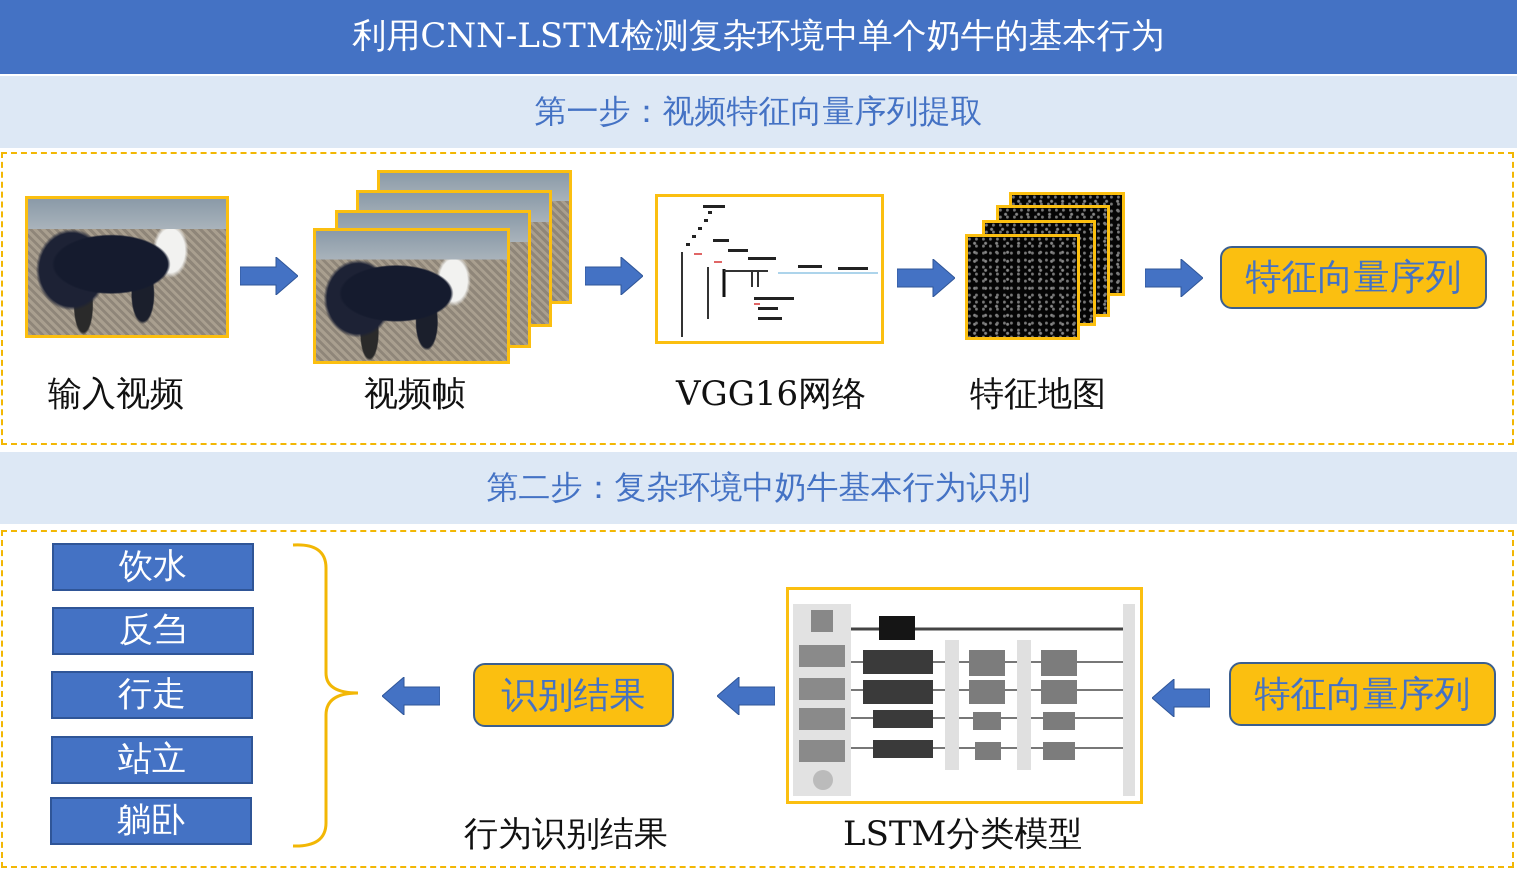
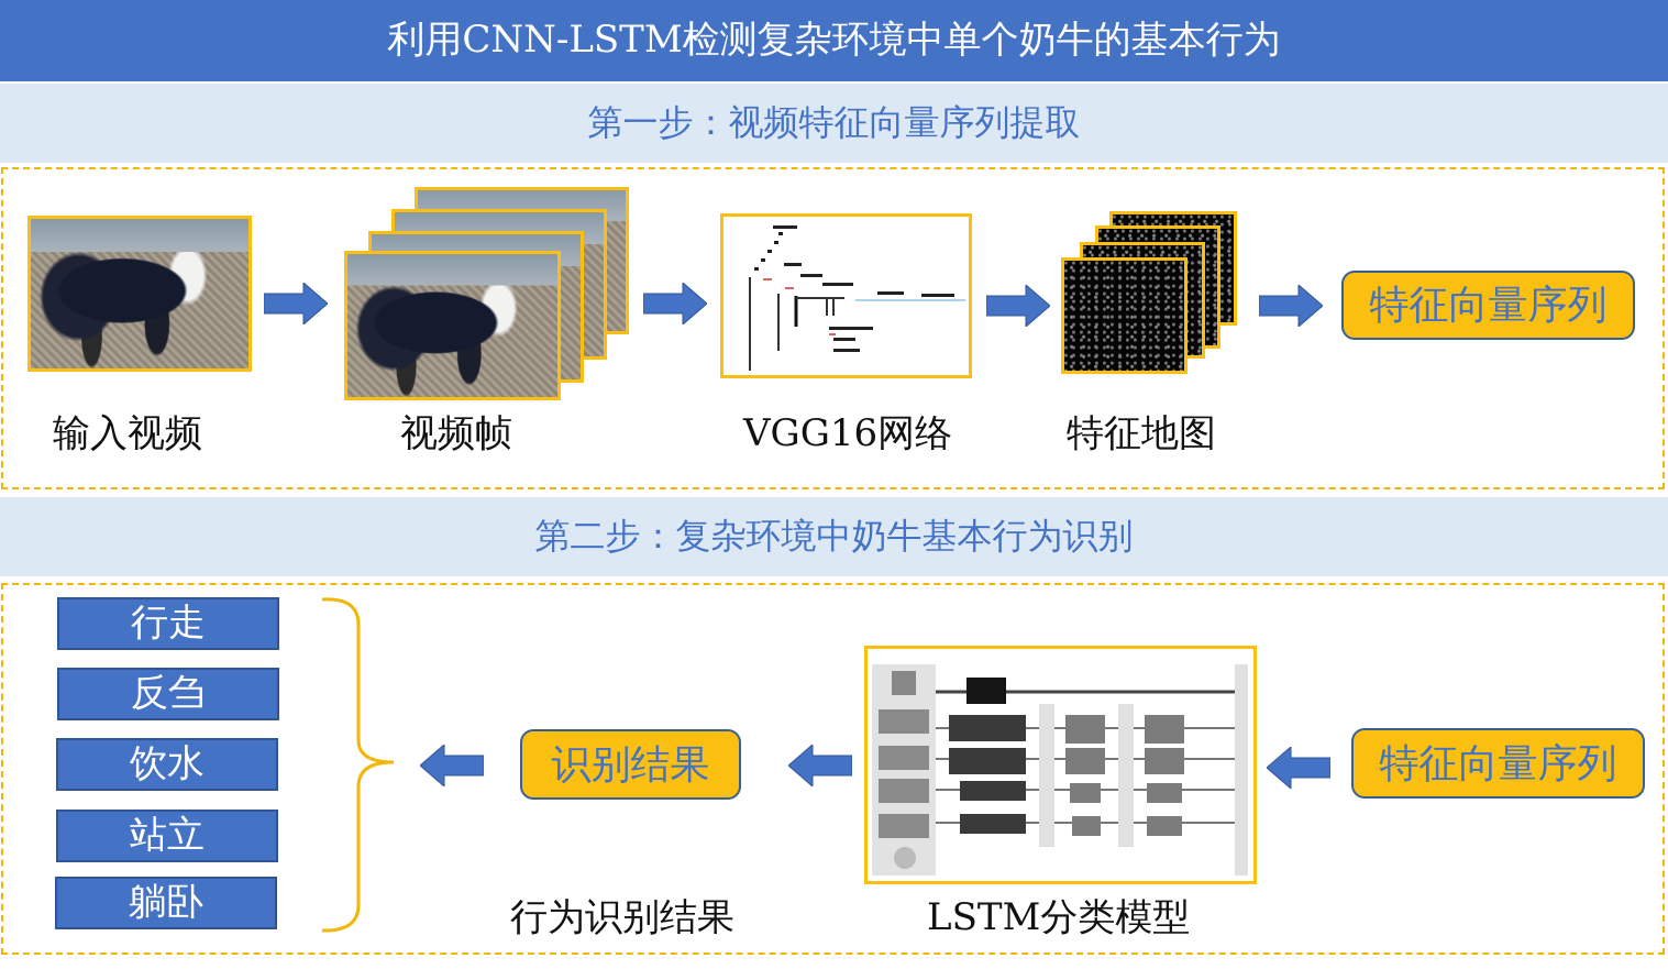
  利用CNN-LSTM检测复杂环境中单个奶牛的基本行为
  第一步：视频特征向量序列提取
  输入视频
  视频帧
  VGG16网络
  特征地图
  特征向量序列
  第二步：复杂环境中奶牛基本行为识别
- 饮水
+ 行走
  反刍
- 行走
+ 饮水
  站立
  躺卧
  识别结果
  行为识别结果
  LSTM分类模型
  特征向量序列
